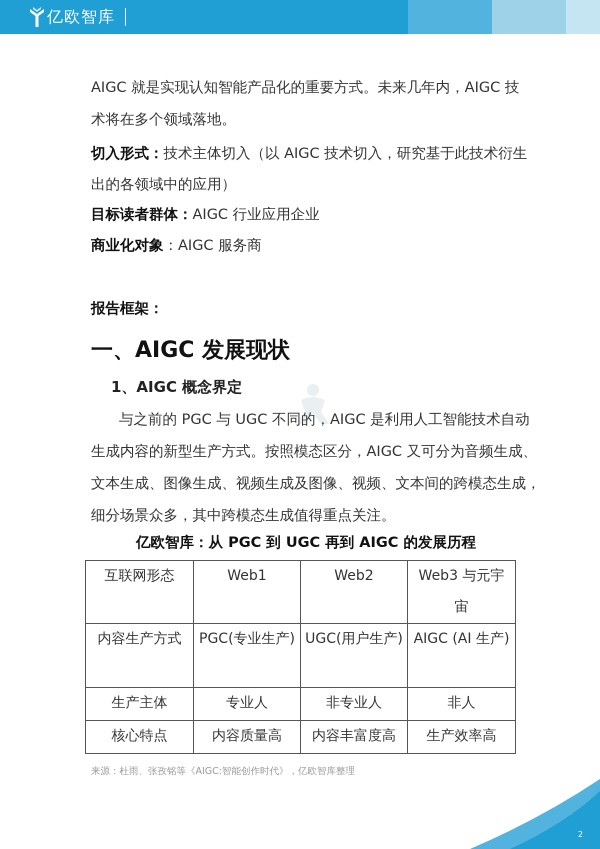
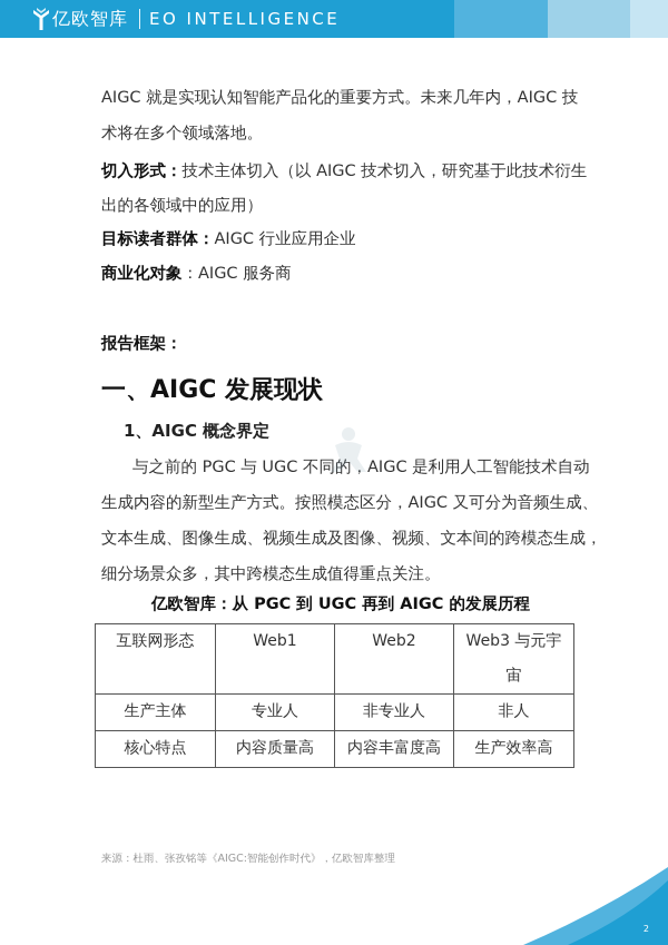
  亿欧智库
+ EO INTELLIGENCE
  AIGC 就是实现认知智能产品化的重要方式。未来几年内，AIGC 技
  术将在多个领域落地。
  切入形式：技术主体切入（以 AIGC 技术切入，研究基于此技术衍生
  出的各领域中的应用）
  目标读者群体：AIGC 行业应用企业
  商业化对象：AIGC 服务商
  报告框架：
  一、AIGC 发展现状
  1、AIGC 概念界定
  与之前的 PGC 与 UGC 不同的，AIGC 是利用人工智能技术自动
  生成内容的新型生产方式。按照模态区分，AIGC 又可分为音频生成、
  文本生成、图像生成、视频生成及图像、视频、文本间的跨模态生成，
  细分场景众多，其中跨模态生成值得重点关注。
  亿欧智库：从 PGC 到 UGC 再到 AIGC 的发展历程
  互联网形态	Web1	Web2	Web3 与元宇宙
- 内容生产方式	PGC(专业生产)	UGC(用户生产)	AIGC (AI 生产)
  生产主体	专业人	非专业人	非人
  核心特点	内容质量高	内容丰富度高	生产效率高
  来源：杜雨、张孜铭等《AIGC:智能创作时代》，亿欧智库整理
  2
